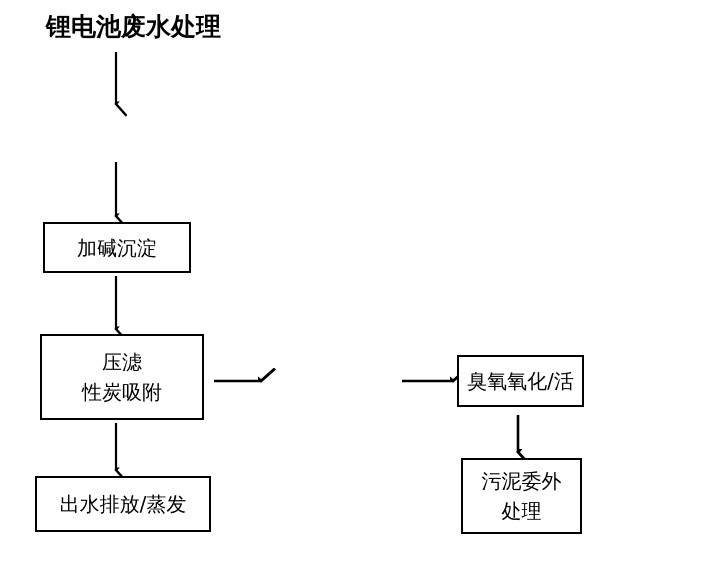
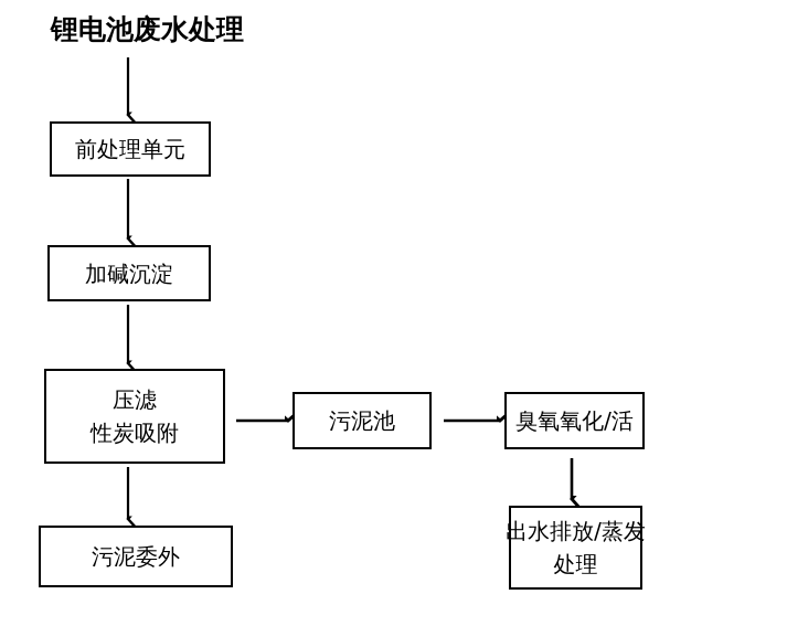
  锂电池废水处理
+ 前处理单元
  加碱沉淀
  压滤
  性炭吸附
- 出水排放/蒸发
+ 污泥委外
+ 污泥池
  臭氧氧化/活
- 污泥委外
+ 出水排放/蒸发
  处理
